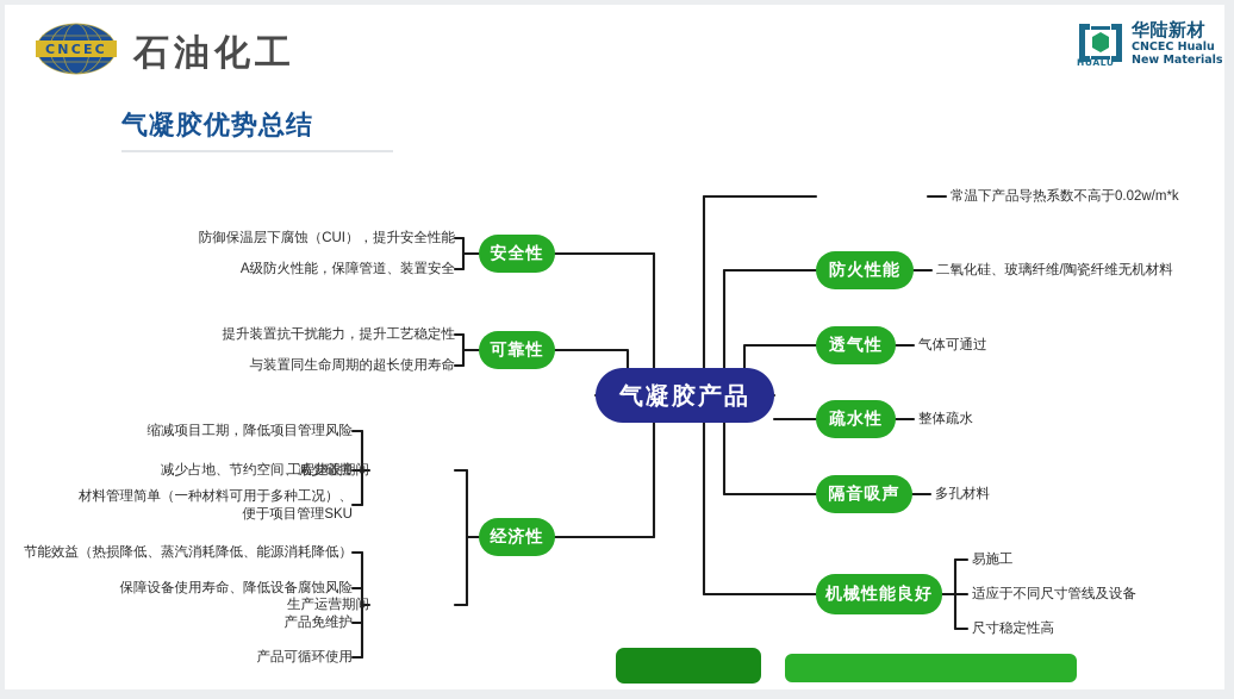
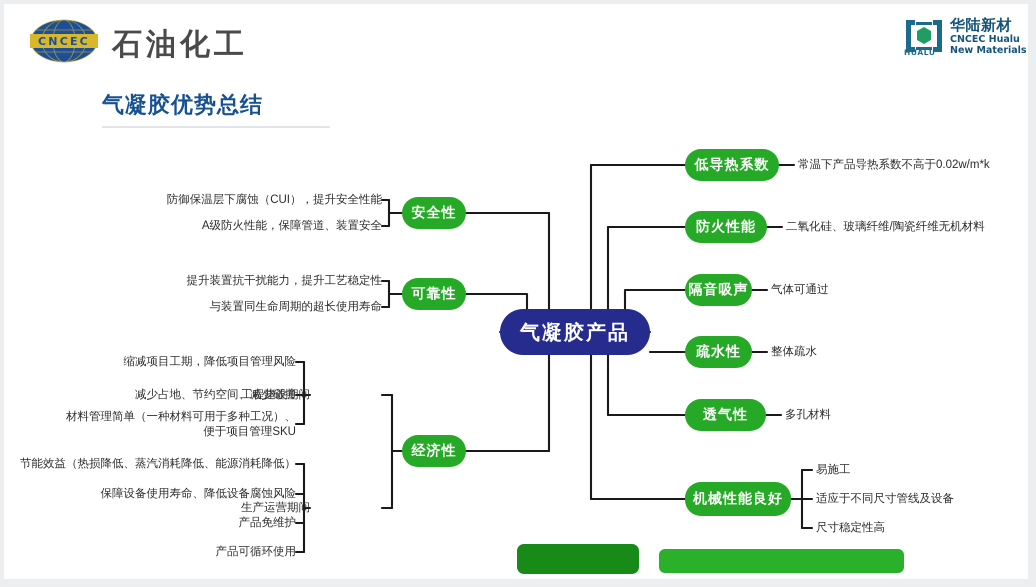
  CNCEC
  石油化工
  华陆新材
  CNCEC Hualu
  New Materials
  HUALU
  气凝胶优势总结
  气凝胶产品
  安全性
  可靠性
  经济性
  工程建设期间
  生产运营期间
  防御保温层下腐蚀（CUI），提升安全性能
  A级防火性能，保障管道、装置安全
  提升装置抗干扰能力，提升工艺稳定性
  与装置同生命周期的超长使用寿命
  缩减项目工期，降低项目管理风险
  减少占地、节约空间、减少碰撞
  材料管理简单（一种材料可用于多种工况）、
  便于项目管理SKU
  节能效益（热损降低、蒸汽消耗降低、能源消耗降低）
  保障设备使用寿命、降低设备腐蚀风险
  产品免维护
  产品可循环使用
+ 低导热系数
  防火性能
- 透气性
+ 隔音吸声
  疏水性
- 隔音吸声
+ 透气性
  机械性能良好
  常温下产品导热系数不高于0.02w/m*k
  二氧化硅、玻璃纤维/陶瓷纤维无机材料
  气体可通过
  整体疏水
  多孔材料
  易施工
  适应于不同尺寸管线及设备
  尺寸稳定性高
